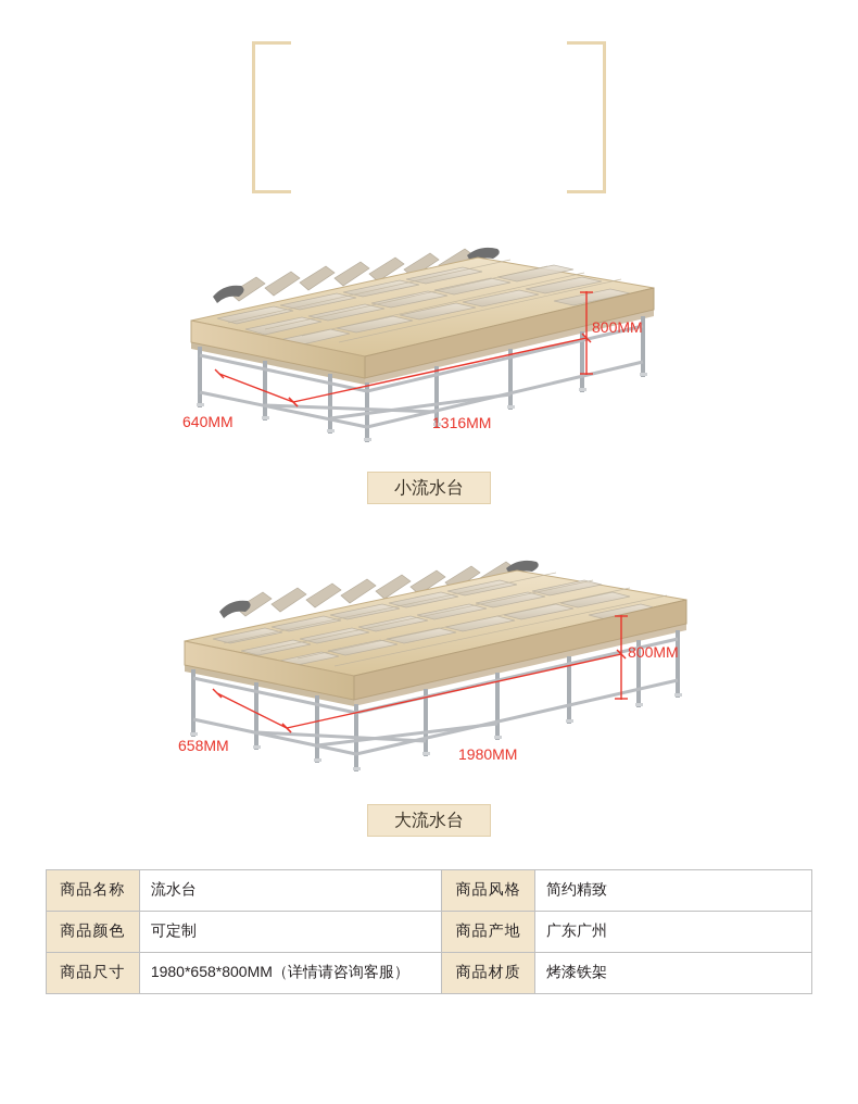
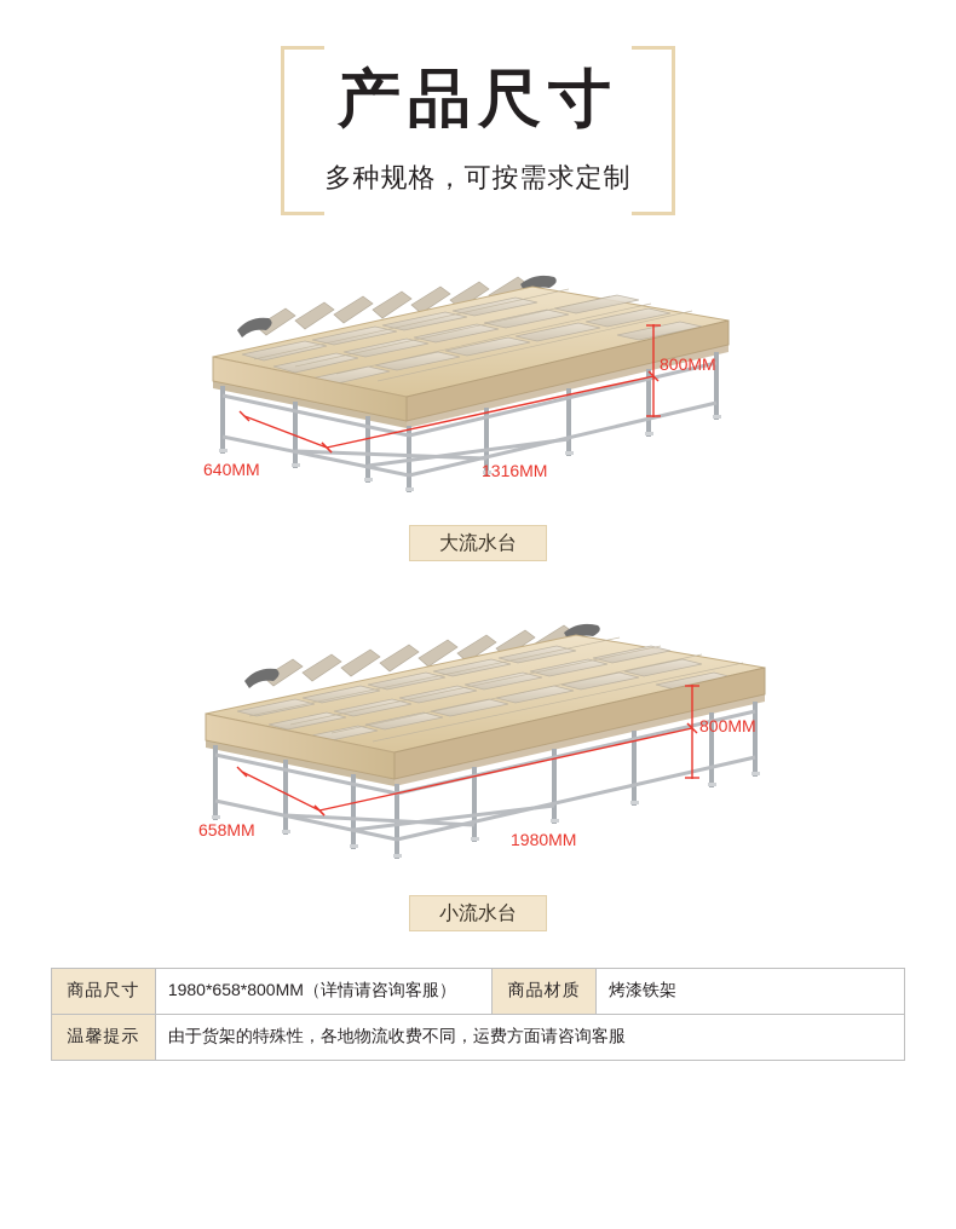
+ 产品尺寸
+ 多种规格，可按需求定制
  800MM
  640MM
  1316MM
- 小流水台
+ 大流水台
  800MM
  658MM
  1980MM
- 大流水台
+ 小流水台
- 商品名称	流水台	商品风格	简约精致
- 商品颜色	可定制	商品产地	广东广州
  商品尺寸	1980*658*800MM（详情请咨询客服）	商品材质	烤漆铁架
+ 温馨提示	由于货架的特殊性，各地物流收费不同，运费方面请咨询客服
